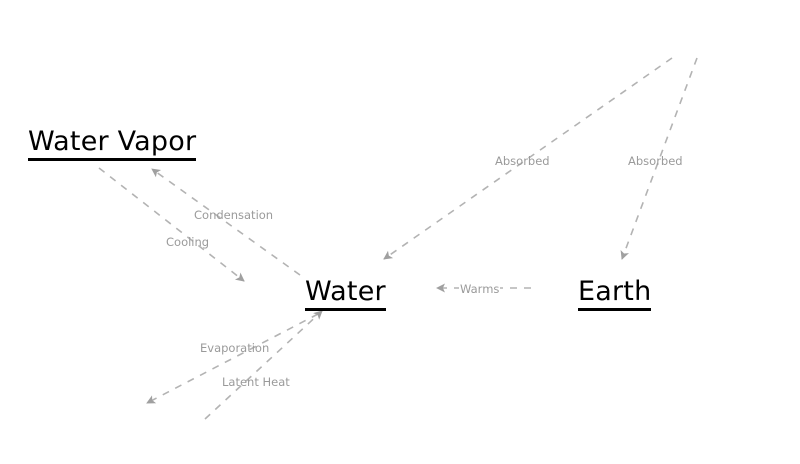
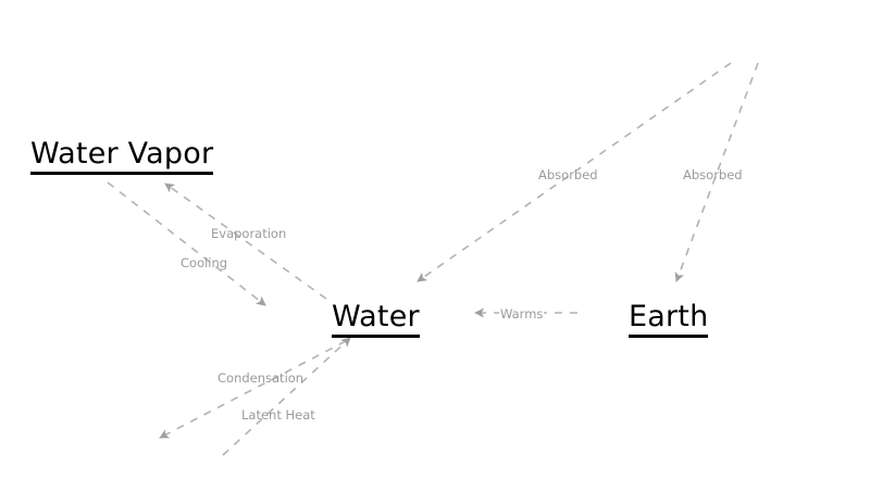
  Water Vapor
  Water
  Earth
- Condensation
+ Evaporation
  Cooling
- Evaporation
+ Condensation
  Latent Heat
  Absorbed
  Absorbed
  Warms
